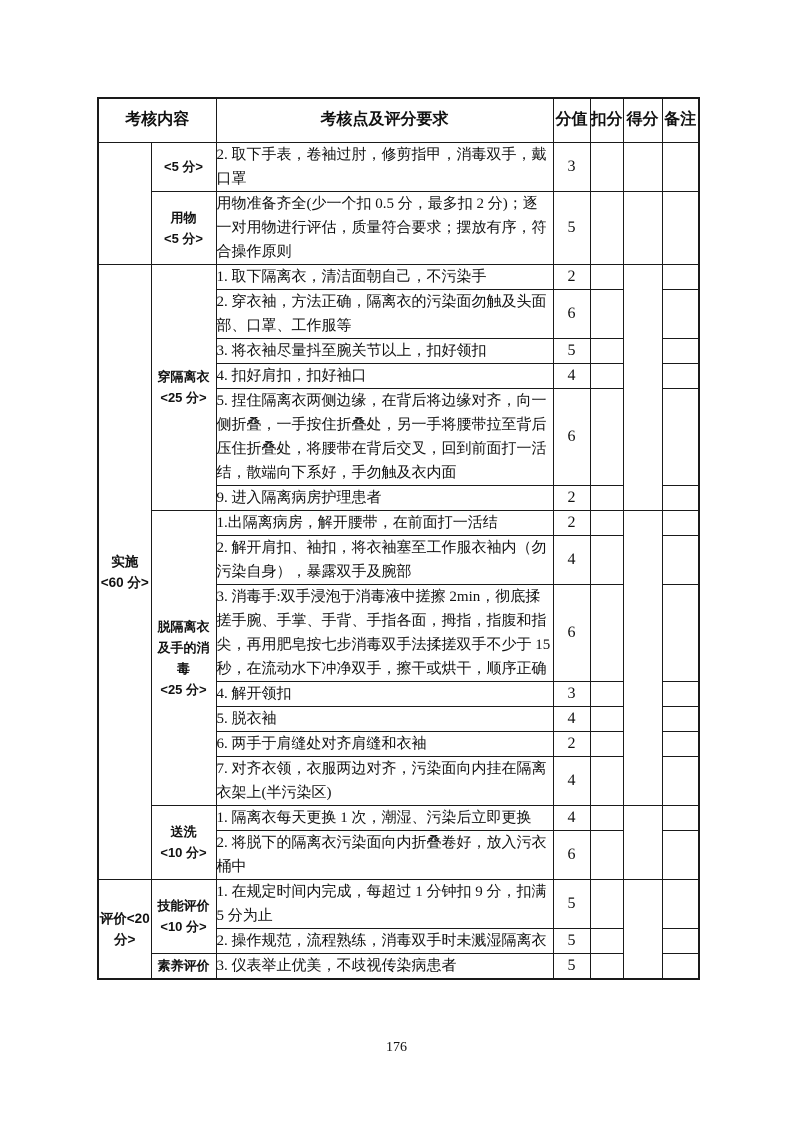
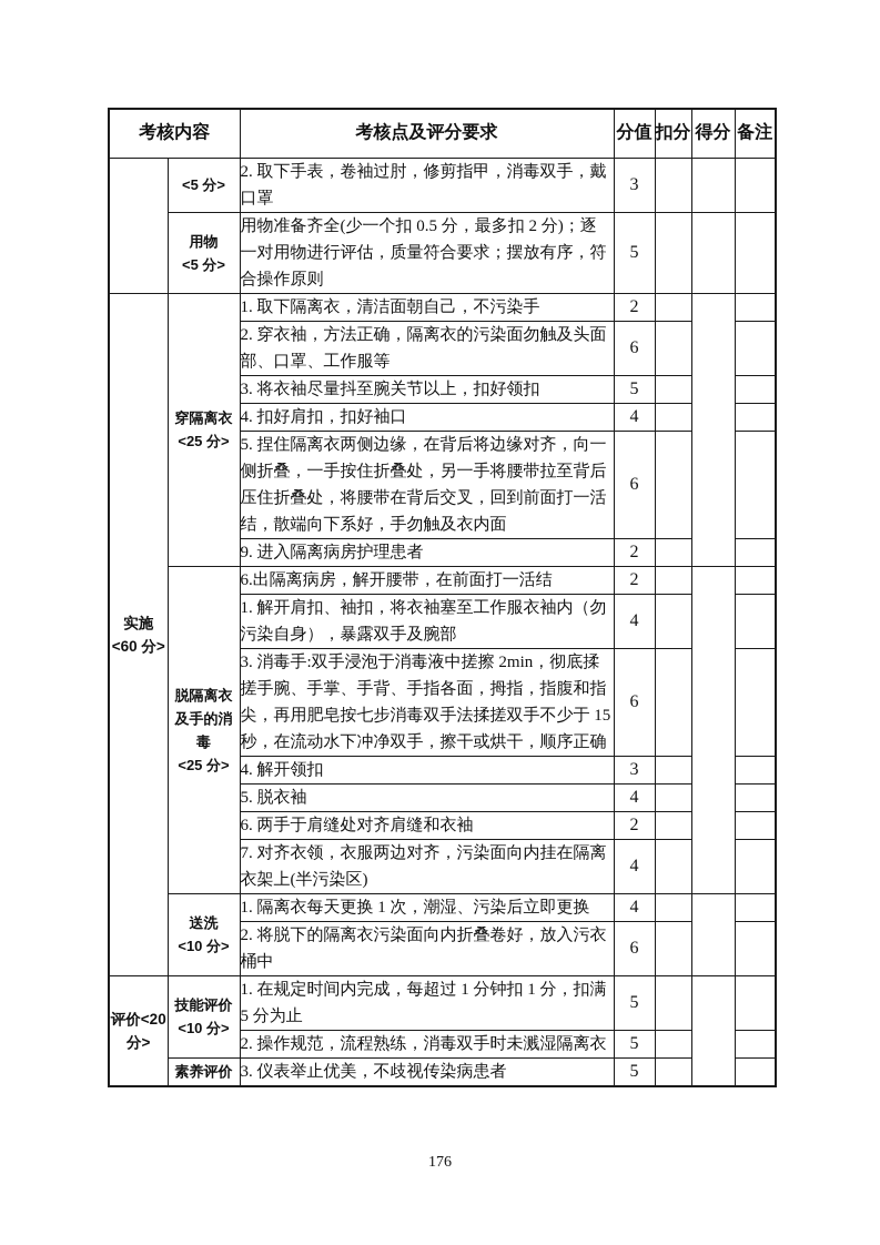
  考核内容	考核点及评分要求	分值	扣分	得分	备注
  	<5 分>	2. 取下手表，卷袖过肘，修剪指甲，消毒双手，戴口罩	3
  用物 <5 分>	用物准备齐全(少一个扣 0.5 分，最多扣 2 分)；逐一对用物进行评估，质量符合要求；摆放有序，符合操作原则	5
  实施 <60 分>	穿隔离衣 <25 分>	1. 取下隔离衣，清洁面朝自己，不污染手	2
  2. 穿衣袖，方法正确，隔离衣的污染面勿触及头面部、口罩、工作服等	6
  3. 将衣袖尽量抖至腕关节以上，扣好领扣	5
  4. 扣好肩扣，扣好袖口	4
  5. 捏住隔离衣两侧边缘，在背后将边缘对齐，向一侧折叠，一手按住折叠处，另一手将腰带拉至背后压住折叠处，将腰带在背后交叉，回到前面打一活结，散端向下系好，手勿触及衣内面	6
  9. 进入隔离病房护理患者	2
- 脱隔离衣 及手的消 毒 <25 分>	1.出隔离病房，解开腰带，在前面打一活结	2
+ 脱隔离衣 及手的消 毒 <25 分>	6.出隔离病房，解开腰带，在前面打一活结	2
- 2. 解开肩扣、袖扣，将衣袖塞至工作服衣袖内（勿污染自身），暴露双手及腕部	4
+ 1. 解开肩扣、袖扣，将衣袖塞至工作服衣袖内（勿污染自身），暴露双手及腕部	4
  3. 消毒手:双手浸泡于消毒液中搓擦 2min，彻底揉搓手腕、手掌、手背、手指各面，拇指，指腹和指尖，再用肥皂按七步消毒双手法揉搓双手不少于 15 秒，在流动水下冲净双手，擦干或烘干，顺序正确	6
  4. 解开领扣	3
  5. 脱衣袖	4
  6. 两手于肩缝处对齐肩缝和衣袖	2
  7. 对齐衣领，衣服两边对齐，污染面向内挂在隔离衣架上(半污染区)	4
  送洗 <10 分>	1. 隔离衣每天更换 1 次，潮湿、污染后立即更换	4
  2. 将脱下的隔离衣污染面向内折叠卷好，放入污衣桶中	6
- 评价<20 分>	技能评价 <10 分>	1. 在规定时间内完成，每超过 1 分钟扣 9 分，扣满 5 分为止	5
+ 评价<20 分>	技能评价 <10 分>	1. 在规定时间内完成，每超过 1 分钟扣 1 分，扣满 5 分为止	5
  2. 操作规范，流程熟练，消毒双手时未溅湿隔离衣	5
  素养评价	3. 仪表举止优美，不歧视传染病患者	5
  176
